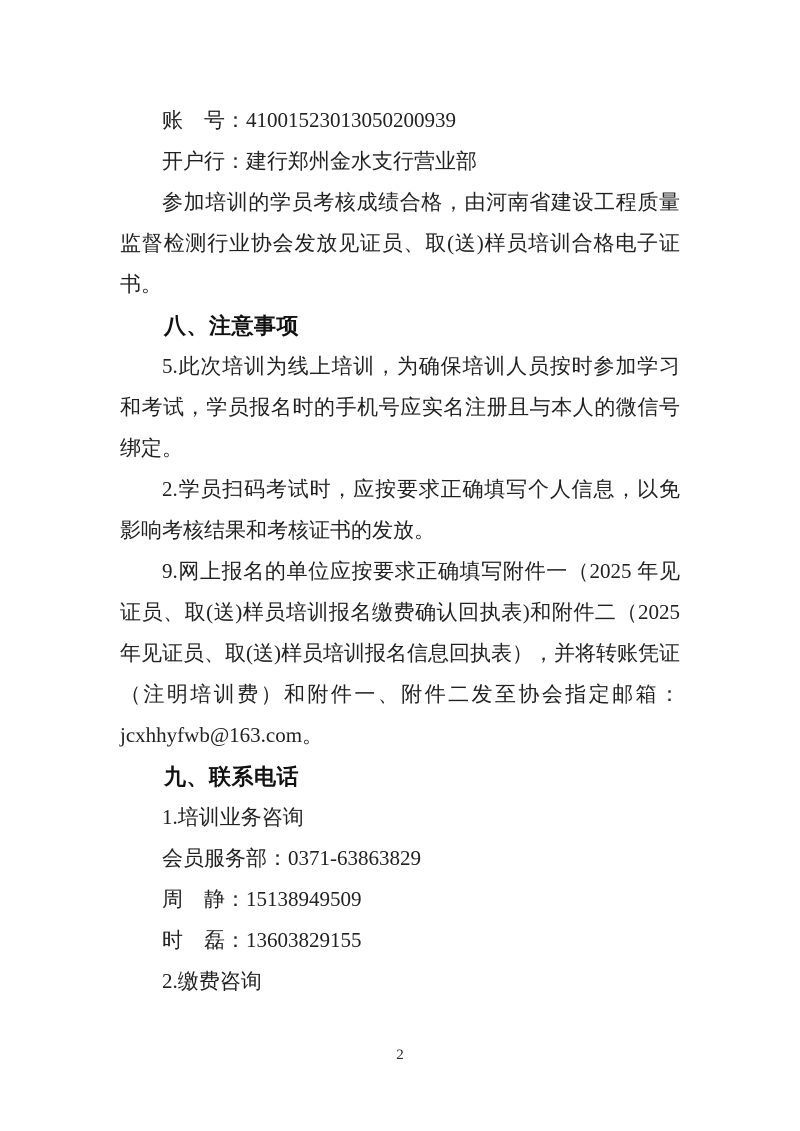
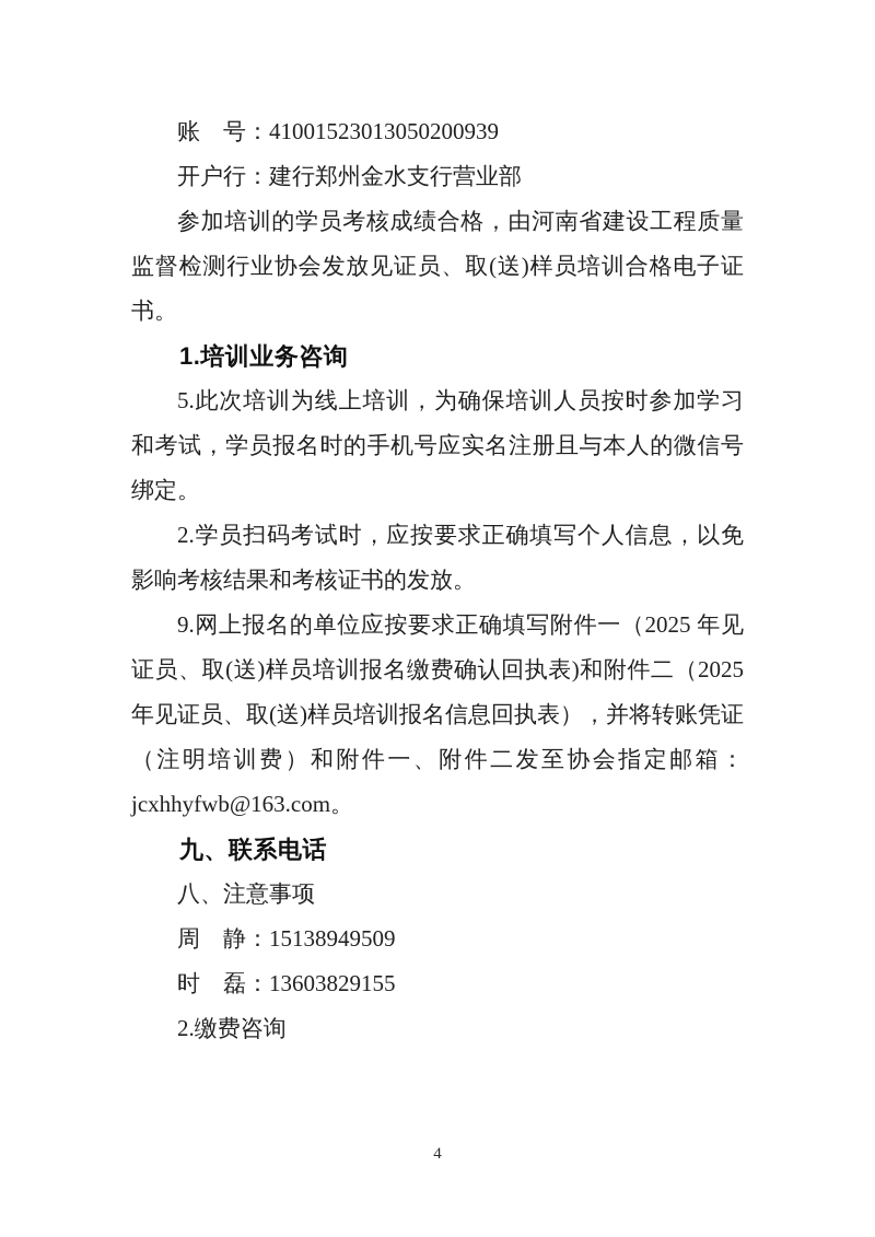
  账 号：41001523013050200939
  开户行：建行郑州金水支行营业部
  参加培训的学员考核成绩合格，由河南省建设工程质量监督检测行业协会发放见证员、取(送)样员培训合格电子证书。
- 八、注意事项
+ 1.培训业务咨询
  5.此次培训为线上培训，为确保培训人员按时参加学习和考试，学员报名时的手机号应实名注册且与本人的微信号绑定。
  2.学员扫码考试时，应按要求正确填写个人信息，以免影响考核结果和考核证书的发放。
  9.网上报名的单位应按要求正确填写附件一（2025 年见证员、取(送)样员培训报名缴费确认回执表)和附件二（2025 年见证员、取(送)样员培训报名信息回执表），并将转账凭证（注明培训费）和附件一、附件二发至协会指定邮箱：jcxhhyfwb@163.com。
  九、联系电话
- 1.培训业务咨询
+ 八、注意事项
- 会员服务部：0371-63863829
  周 静：15138949509
  时 磊：13603829155
  2.缴费咨询
- 2
+ 4
